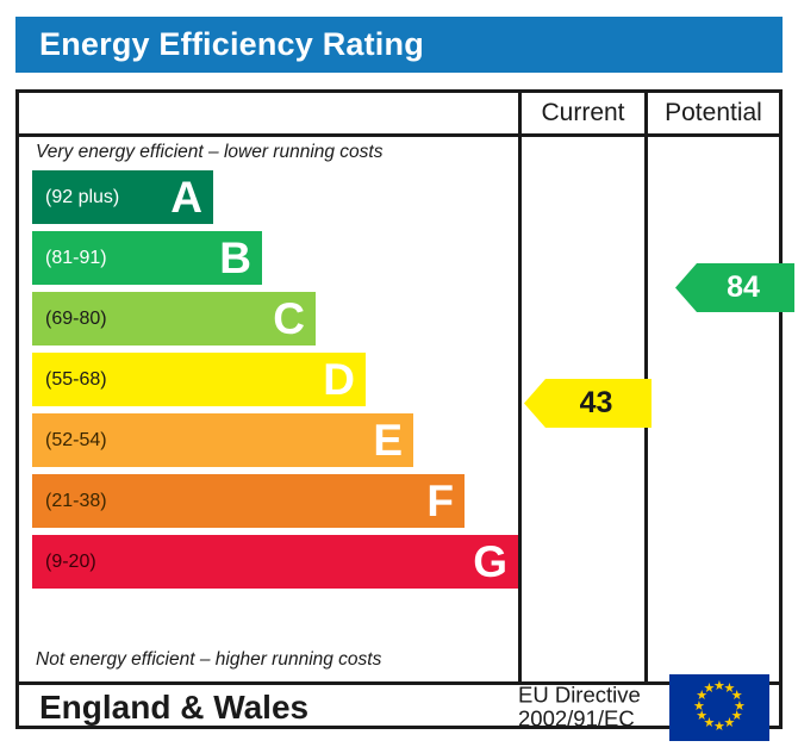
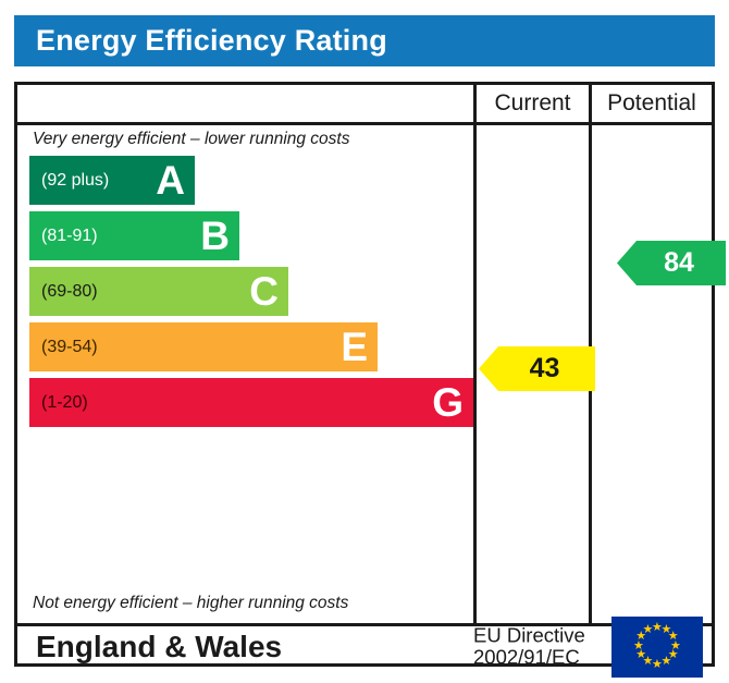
  Energy Efficiency Rating
  Current
  Potential
  Very energy efficient – lower running costs
  (92 plus)
  A
  (81-91)
  B
  (69-80)
  C
- (55-68)
- D
- (52-54)
+ (39-54)
  E
- (21-38)
- F
- (9-20)
+ (1-20)
  G
  Not energy efficient – higher running costs
  43
  84
  England & Wales
  EU Directive
  2002/91/EC
